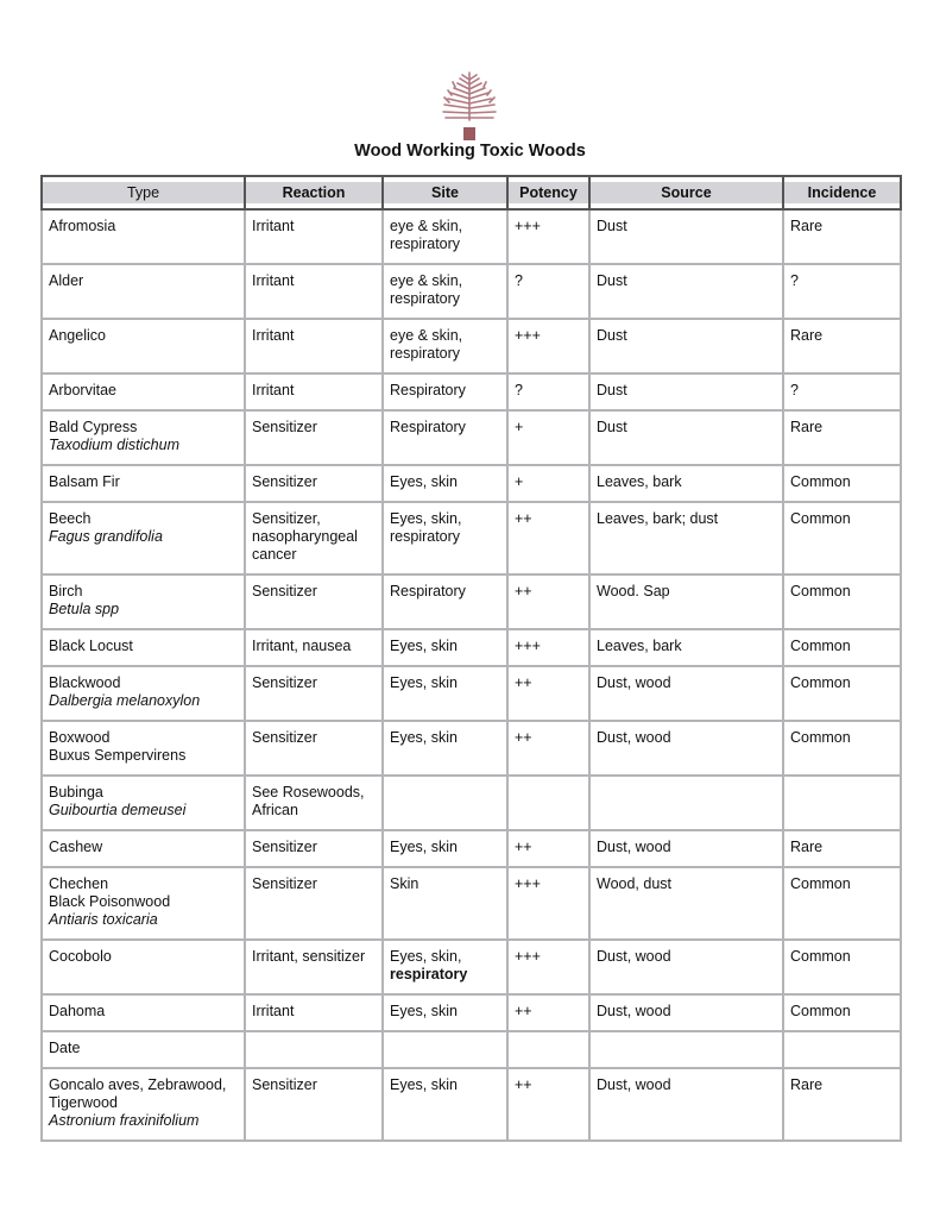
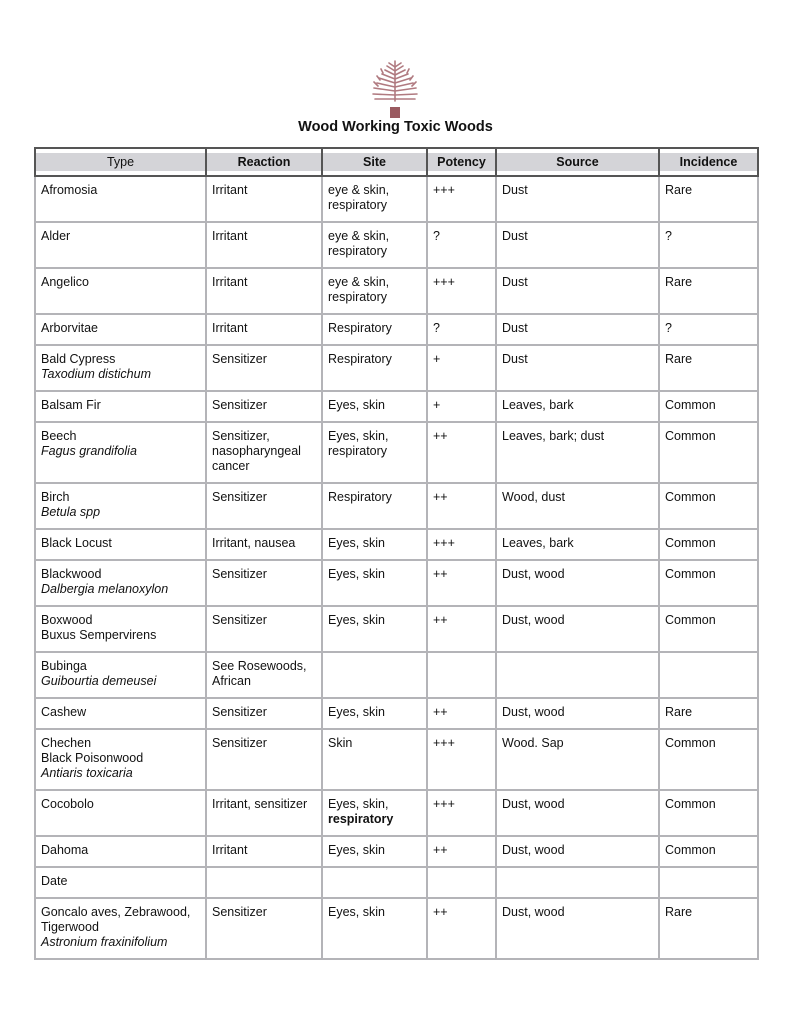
  Wood Working Toxic Woods
  Type	Reaction	Site	Potency	Source	Incidence
  Afromosia	Irritant	eye & skin,respiratory	+++	Dust	Rare
  Alder	Irritant	eye & skin,respiratory	?	Dust	?
  Angelico	Irritant	eye & skin,respiratory	+++	Dust	Rare
  Arborvitae	Irritant	Respiratory	?	Dust	?
  Bald CypressTaxodium distichum	Sensitizer	Respiratory	+	Dust	Rare
  Balsam Fir	Sensitizer	Eyes, skin	+	Leaves, bark	Common
  BeechFagus grandifolia	Sensitizer, nasopharyngeal cancer	Eyes, skin,respiratory	++	Leaves, bark; dust	Common
- BirchBetula spp	Sensitizer	Respiratory	++	Wood. Sap	Common
+ BirchBetula spp	Sensitizer	Respiratory	++	Wood, dust	Common
  Black Locust	Irritant, nausea	Eyes, skin	+++	Leaves, bark	Common
  BlackwoodDalbergia melanoxylon	Sensitizer	Eyes, skin	++	Dust, wood	Common
  BoxwoodBuxus Sempervirens	Sensitizer	Eyes, skin	++	Dust, wood	Common
  BubingaGuibourtia demeusei	See Rosewoods, African
  Cashew	Sensitizer	Eyes, skin	++	Dust, wood	Rare
- ChechenBlack PoisonwoodAntiaris toxicaria	Sensitizer	Skin	+++	Wood, dust	Common
+ ChechenBlack PoisonwoodAntiaris toxicaria	Sensitizer	Skin	+++	Wood. Sap	Common
  Cocobolo	Irritant, sensitizer	Eyes, skin,respiratory	+++	Dust, wood	Common
  Dahoma	Irritant	Eyes, skin	++	Dust, wood	Common
  Date
  Goncalo aves, Zebrawood, TigerwoodAstronium fraxinifolium	Sensitizer	Eyes, skin	++	Dust, wood	Rare
